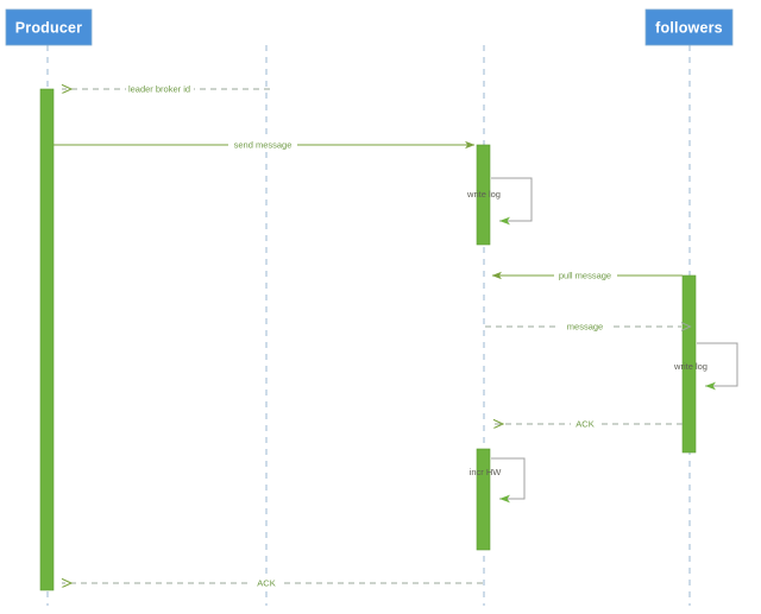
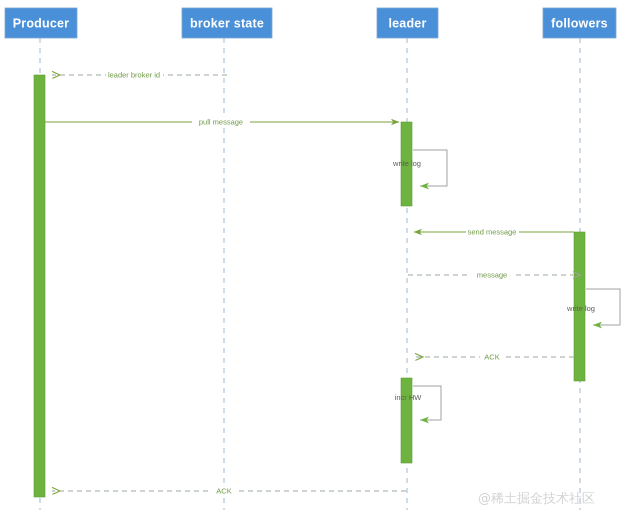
  Producer
+ broker state
+ leader
  followers
  leader broker id
- send message
+ pull message
  write log
- pull message
+ send message
  message
  write log
  ACK
  incr HW
  ACK
+ @稀土掘金技术社区
